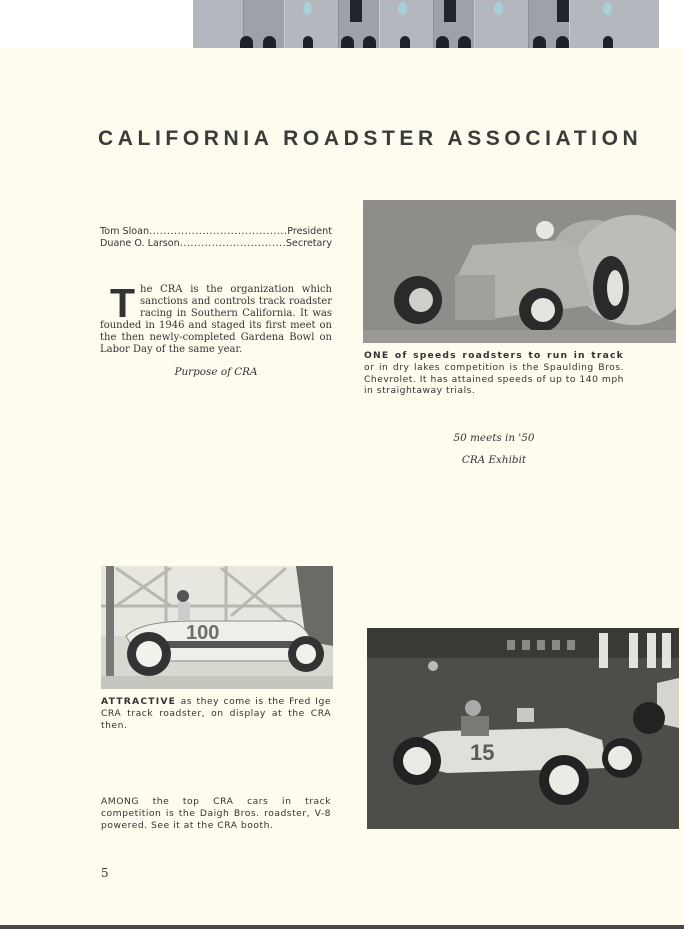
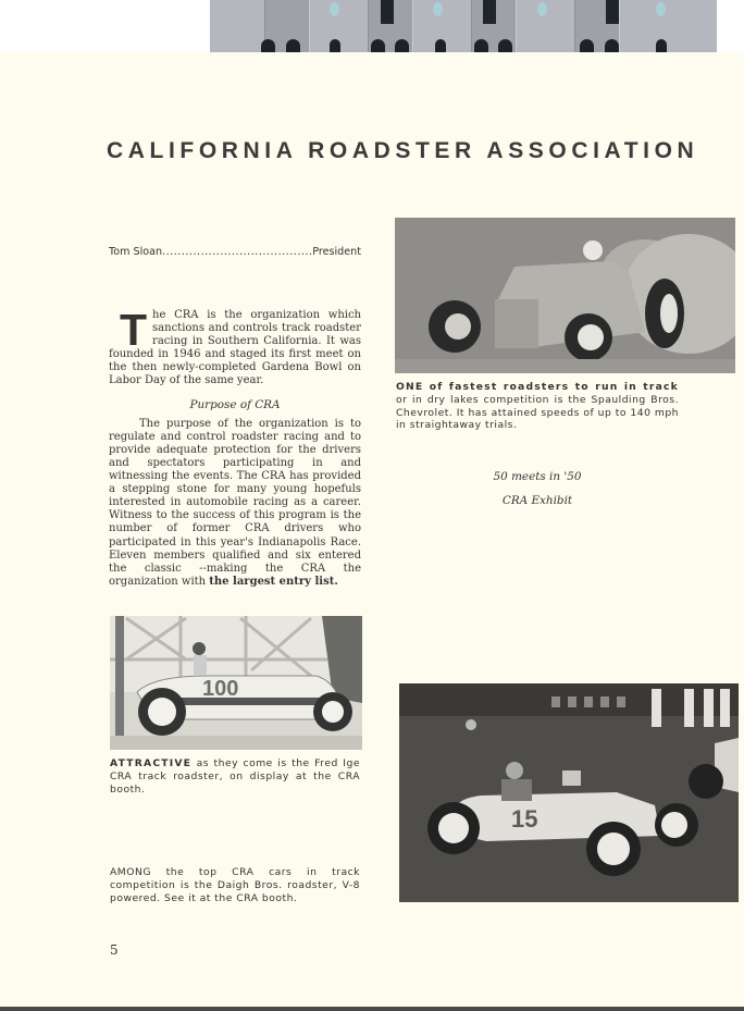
  CALIFORNIA ROADSTER ASSOCIATION
  Tom Sloan
  President
- Duane O. Larson
- Secretary
  T
  he CRA is the organization which sanctions and controls track roadster racing in Southern California. It was founded in 1946 and staged its first meet on the then newly-completed Gardena Bowl on Labor Day of the same year.
  Purpose of CRA
+ The purpose of the organization is to regulate and control roadster racing and to provide adequate protection for the drivers and spectators participating in and witnessing the events. The CRA has provided a stepping stone for many young hopefuls interested in automobile racing as a career. Witness to the success of this program is the number of former CRA drivers who participated in this year's Indianapolis Race. Eleven members qualified and six entered the classic --making the CRA the organization with the largest entry list.
  100
- ATTRACTIVE as they come is the Fred Ige CRA track roadster, on display at the CRA then.
+ ATTRACTIVE as they come is the Fred Ige CRA track roadster, on display at the CRA booth.
  AMONG the top CRA cars in track competition is the Daigh Bros. roadster, V-8 powered. See it at the CRA booth.
- ONE of speeds roadsters to run in track or in dry lakes competition is the Spaulding Bros. Chevrolet. It has attained speeds of up to 140 mph in straightaway trials.
+ ONE of fastest roadsters to run in track or in dry lakes competition is the Spaulding Bros. Chevrolet. It has attained speeds of up to 140 mph in straightaway trials.
  50 meets in '50
  CRA Exhibit
  15
  5
